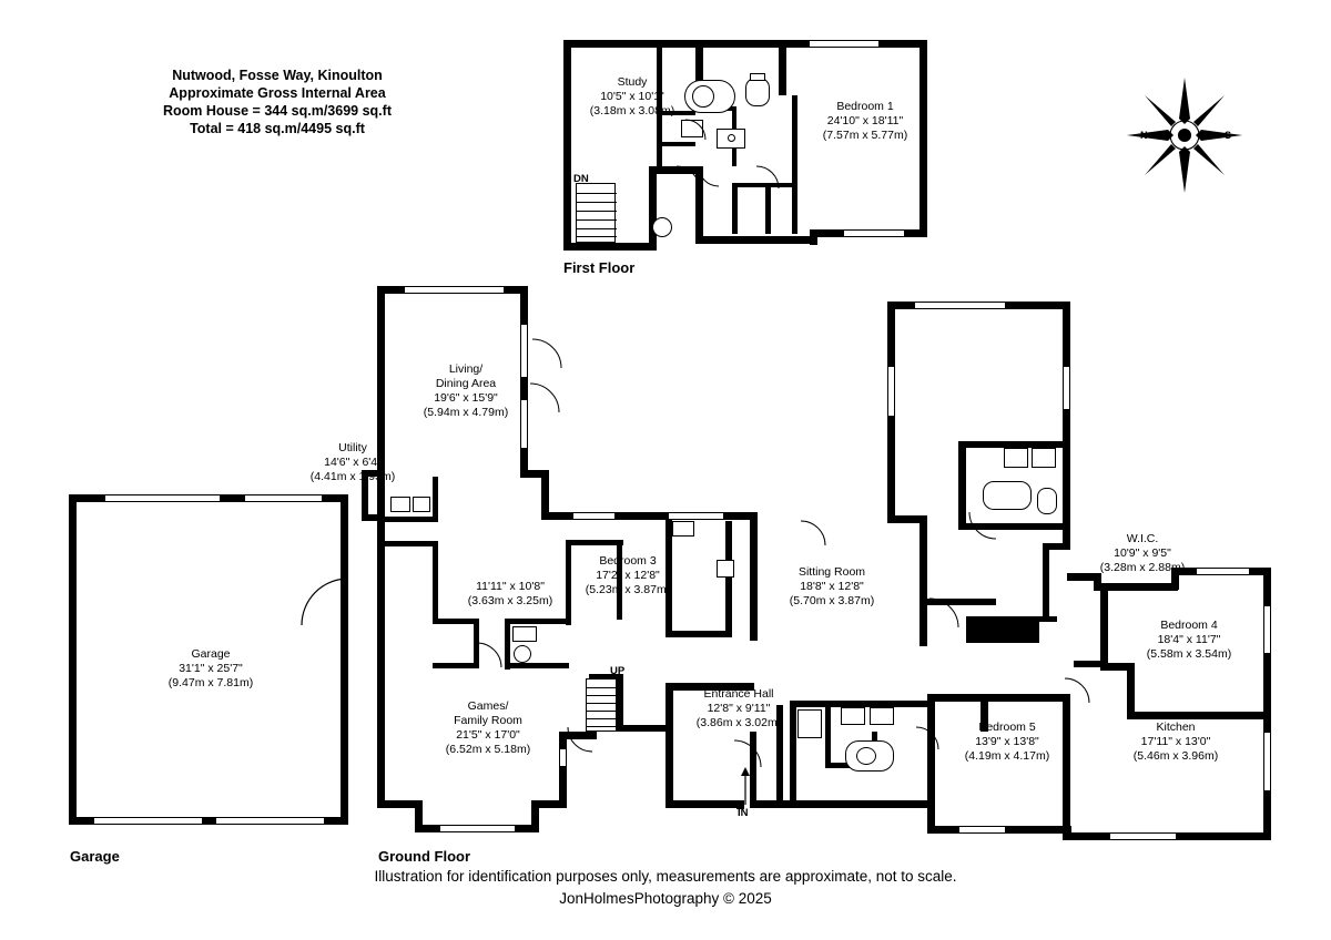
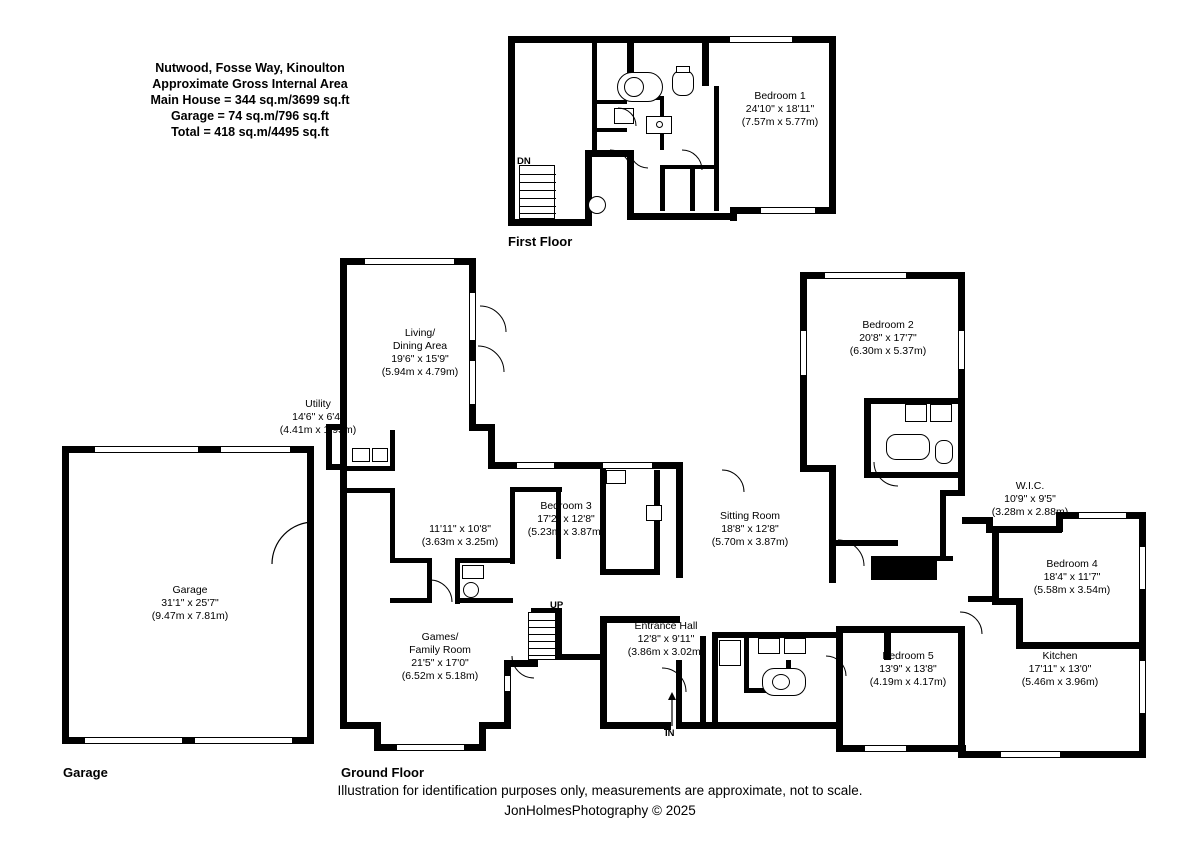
  Nutwood, Fosse Way, Kinoulton
  Approximate Gross Internal Area
- Room House = 344 sq.m/3699 sq.ft
+ Main House = 344 sq.m/3699 sq.ft
+ Garage = 74 sq.m/796 sq.ft
  Total = 418 sq.m/4495 sq.ft
- N
- S
  DN
- Study
- 10'5" x 10'1"
- (3.18m x 3.08m)
  Bedroom 1
  24'10" x 18'11"
  (7.57m x 5.77m)
  First Floor
  Garage
  31'1" x 25'7"
  (9.47m x 7.81m)
  Garage
  UP
  IN
  Living/
  Dining Area
  19'6" x 15'9"
  (5.94m x 4.79m)
  Utility
  14'6" x 6'4"
  (4.41m x 1.93m)
  11'11" x 10'8"
  (3.63m x 3.25m)
  Bedroom 3
  17'2" x 12'8"
  (5.23m x 3.87m)
  Sitting Room
  18'8" x 12'8"
  (5.70m x 3.87m)
  Games/
  Family Room
  21'5" x 17'0"
  (6.52m x 5.18m)
  Entrance Hall
  12'8" x 9'11"
  (3.86m x 3.02m)
+ Bedroom 2
+ 20'8" x 17'7"
+ (6.30m x 5.37m)
  W.I.C.
  10'9" x 9'5"
  (3.28m x 2.88m)
  Bedroom 4
  18'4" x 11'7"
  (5.58m x 3.54m)
  Bedroom 5
  13'9" x 13'8"
  (4.19m x 4.17m)
  Kitchen
  17'11" x 13'0"
  (5.46m x 3.96m)
  Ground Floor
  Illustration for identification purposes only, measurements are approximate, not to scale.
  JonHolmesPhotography © 2025
